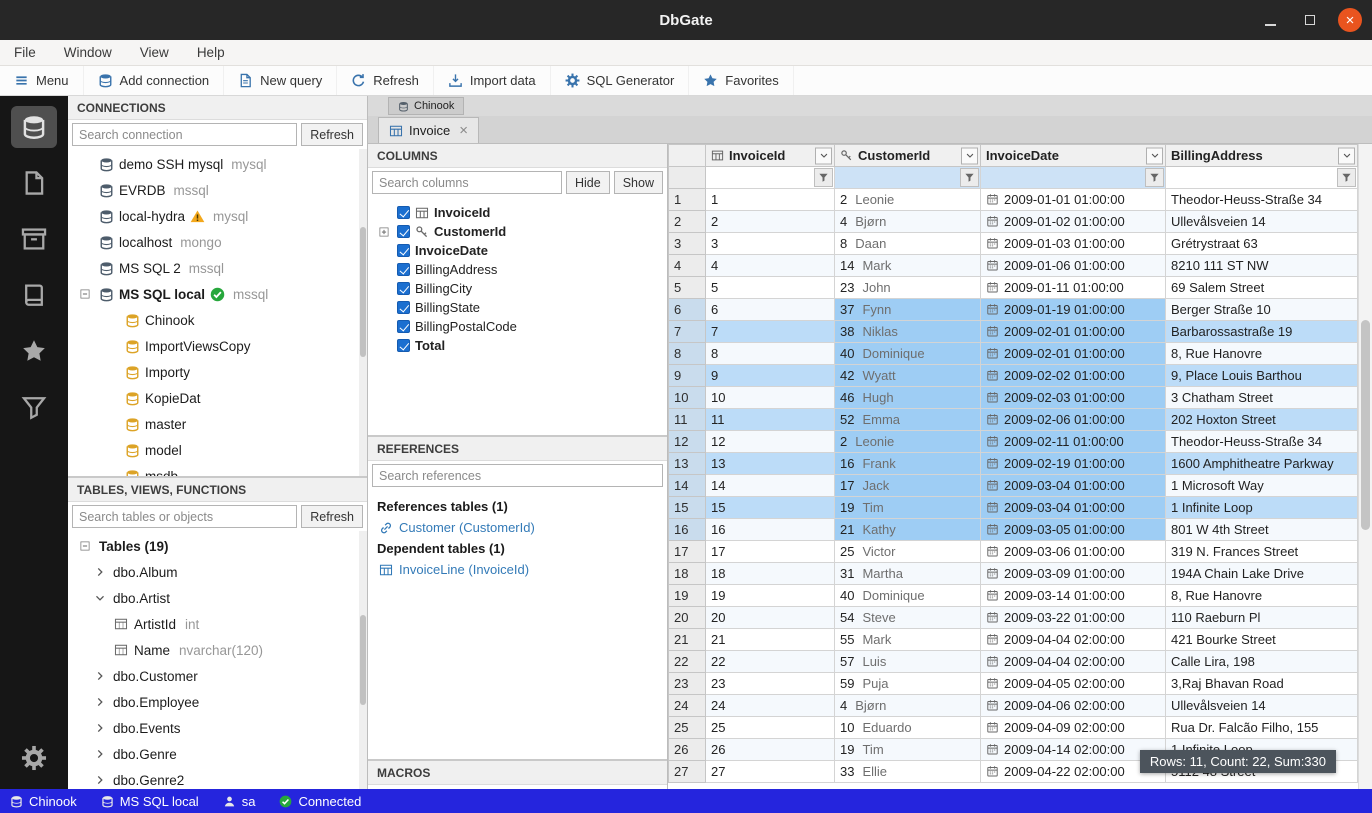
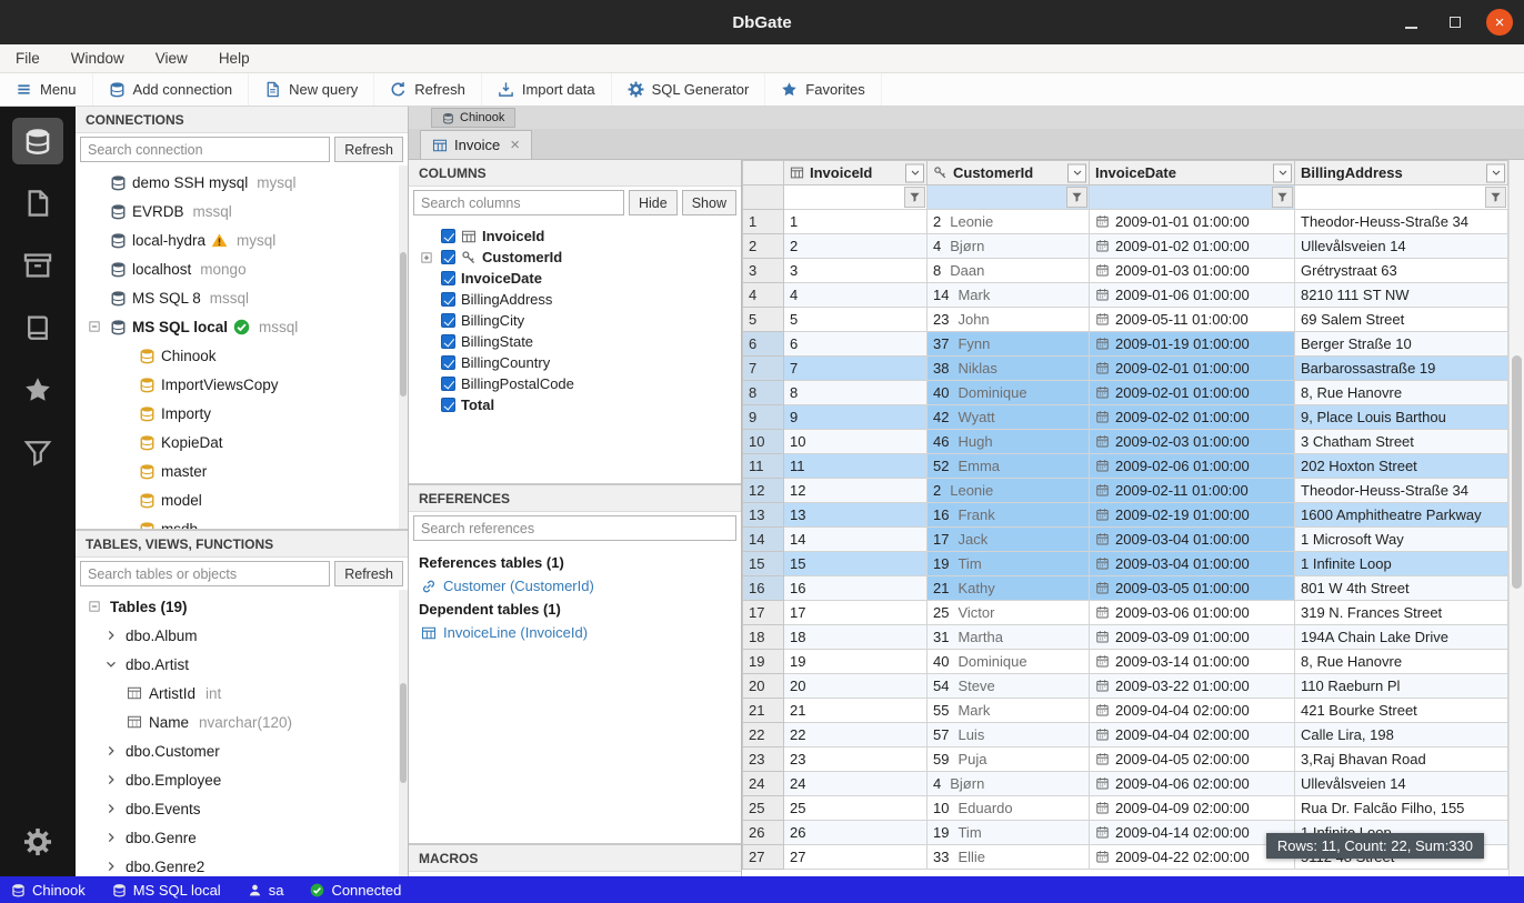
  DbGate
  ×
  File
  Window
  View
  Help
  Menu
  Add connection
  New query
  Refresh
  Import data
  SQL Generator
  Favorites
  CONNECTIONS
  Search connection
  Refresh
  demo SSH mysql
  mysql
  EVRDB
  mssql
  local-hydra
  mysql
  localhost
  mongo
- MS SQL 2
+ MS SQL 8
  mssql
  MS SQL local
  mssql
  Chinook
  ImportViewsCopy
  Importy
  KopieDat
  master
  model
  TABLES, VIEWS, FUNCTIONS
  Search tables or objects
  Refresh
  Tables (19)
  dbo.Album
  dbo.Artist
  ArtistId
  int
  Name
  nvarchar(120)
  dbo.Customer
  dbo.Employee
  dbo.Events
  dbo.Genre
  dbo.Genre2
  Chinook
  Invoice
  ×
  COLUMNS
  Search columns
  Hide
  Show
  InvoiceId
  CustomerId
  InvoiceDate
  BillingAddress
  BillingCity
  BillingState
+ BillingCountry
  BillingPostalCode
  Total
  REFERENCES
  Search references
  References tables (1)
  Customer (CustomerId)
  Dependent tables (1)
  InvoiceLine (InvoiceId)
  MACROS
  	InvoiceId	CustomerId	InvoiceDate	BillingAddress
  1	1	2 Leonie	2009-01-01 01:00:00	Theodor-Heuss-Straße 34
  2	2	4 Bjørn	2009-01-02 01:00:00	Ullevålsveien 14
  3	3	8 Daan	2009-01-03 01:00:00	Grétrystraat 63
  4	4	14 Mark	2009-01-06 01:00:00	8210 111 ST NW
- 5	5	23 John	2009-01-11 01:00:00	69 Salem Street
+ 5	5	23 John	2009-05-11 01:00:00	69 Salem Street
  6	6	37 Fynn	2009-01-19 01:00:00	Berger Straße 10
  7	7	38 Niklas	2009-02-01 01:00:00	Barbarossastraße 19
  8	8	40 Dominique	2009-02-01 01:00:00	8, Rue Hanovre
  9	9	42 Wyatt	2009-02-02 01:00:00	9, Place Louis Barthou
  10	10	46 Hugh	2009-02-03 01:00:00	3 Chatham Street
  11	11	52 Emma	2009-02-06 01:00:00	202 Hoxton Street
  12	12	2 Leonie	2009-02-11 01:00:00	Theodor-Heuss-Straße 34
  13	13	16 Frank	2009-02-19 01:00:00	1600 Amphitheatre Parkway
  14	14	17 Jack	2009-03-04 01:00:00	1 Microsoft Way
  15	15	19 Tim	2009-03-04 01:00:00	1 Infinite Loop
  16	16	21 Kathy	2009-03-05 01:00:00	801 W 4th Street
  17	17	25 Victor	2009-03-06 01:00:00	319 N. Frances Street
  18	18	31 Martha	2009-03-09 01:00:00	194A Chain Lake Drive
  19	19	40 Dominique	2009-03-14 01:00:00	8, Rue Hanovre
  20	20	54 Steve	2009-03-22 01:00:00	110 Raeburn Pl
  21	21	55 Mark	2009-04-04 02:00:00	421 Bourke Street
  22	22	57 Luis	2009-04-04 02:00:00	Calle Lira, 198
  23	23	59 Puja	2009-04-05 02:00:00	3,Raj Bhavan Road
  24	24	4 Bjørn	2009-04-06 02:00:00	Ullevålsveien 14
  25	25	10 Eduardo	2009-04-09 02:00:00	Rua Dr. Falcão Filho, 155
  27	27	33 Ellie	2009-04-22 02:00:00
  Rows: 11, Count: 22, Sum:330
  Chinook
  MS SQL local
  sa
  Connected
